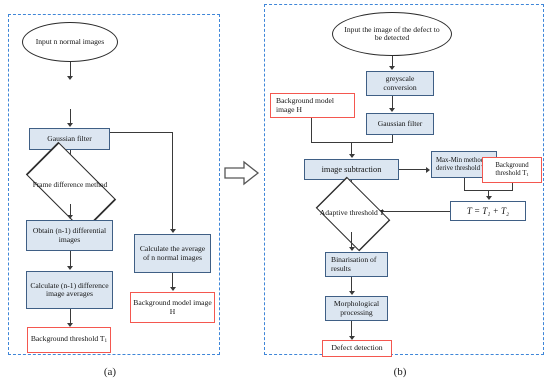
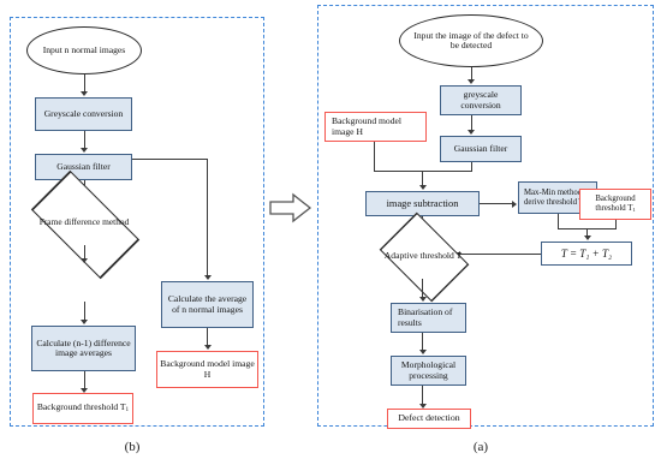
  Input n normal images
+ Greyscale conversion
  Gaussian filter
  Frame difference method
- Obtain (n-1) differential images
  Calculate (n-1) difference image averages
  Background threshold T
  Calculate the average of n normal images
  Background model image H
- (a)
+ (b)
  Input the image of the defect to be detected
  greyscale conversion
  Gaussian filter
  Background model image H
  image subtraction
  T = T₁ + T₂
  Adaptive threshold T
  Binarisation of results
  Morphological processing
  Defect detection
- (b)
+ (a)
